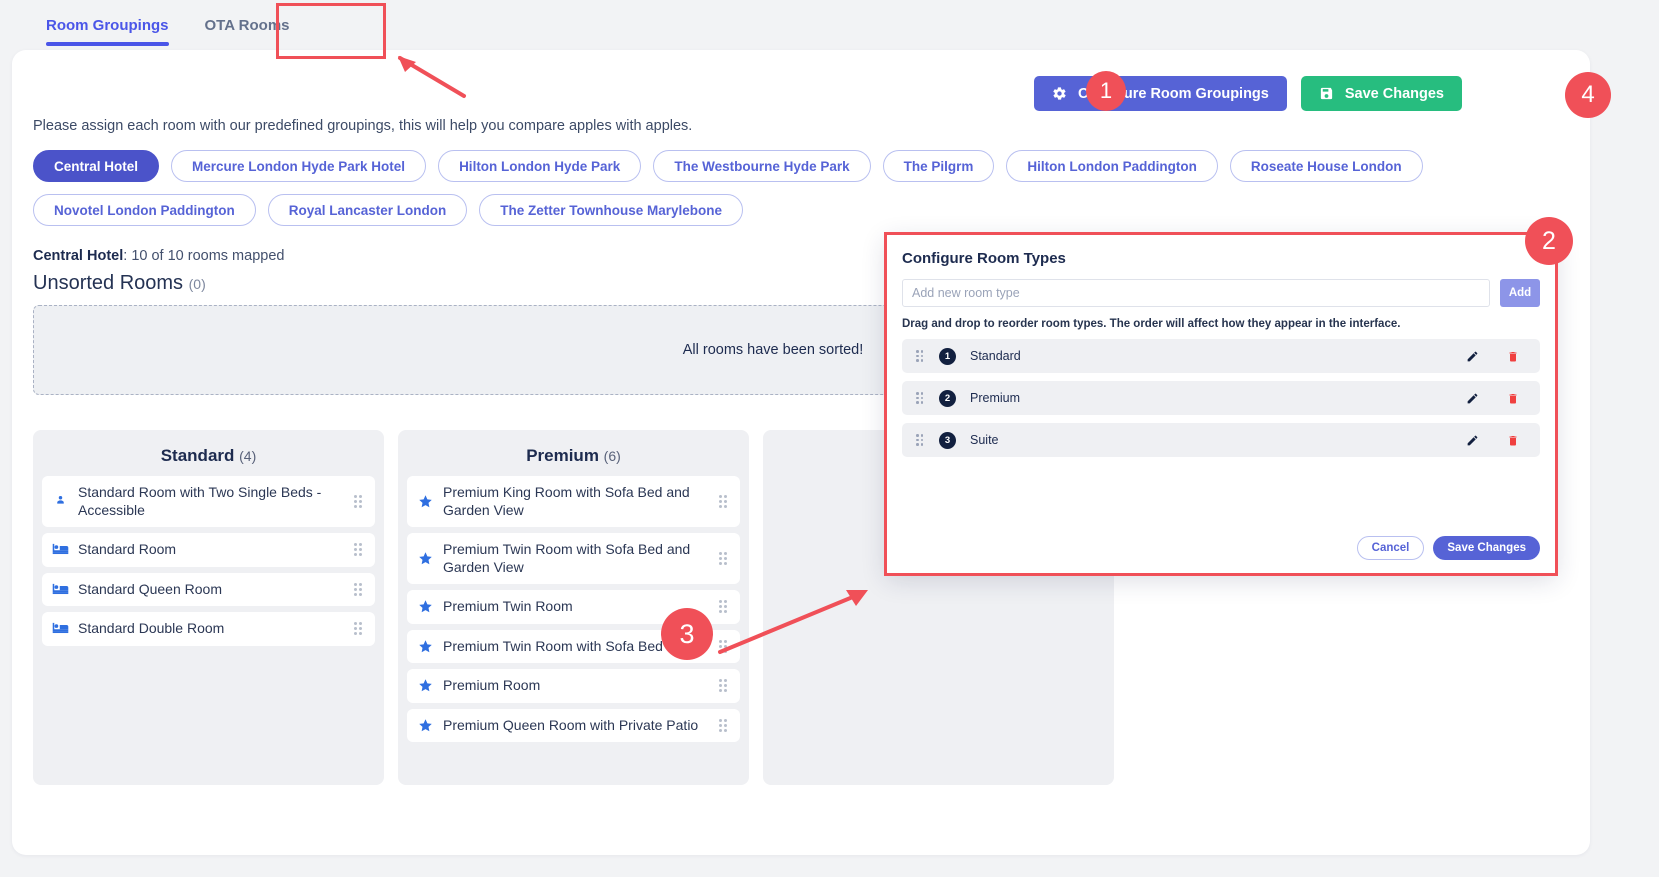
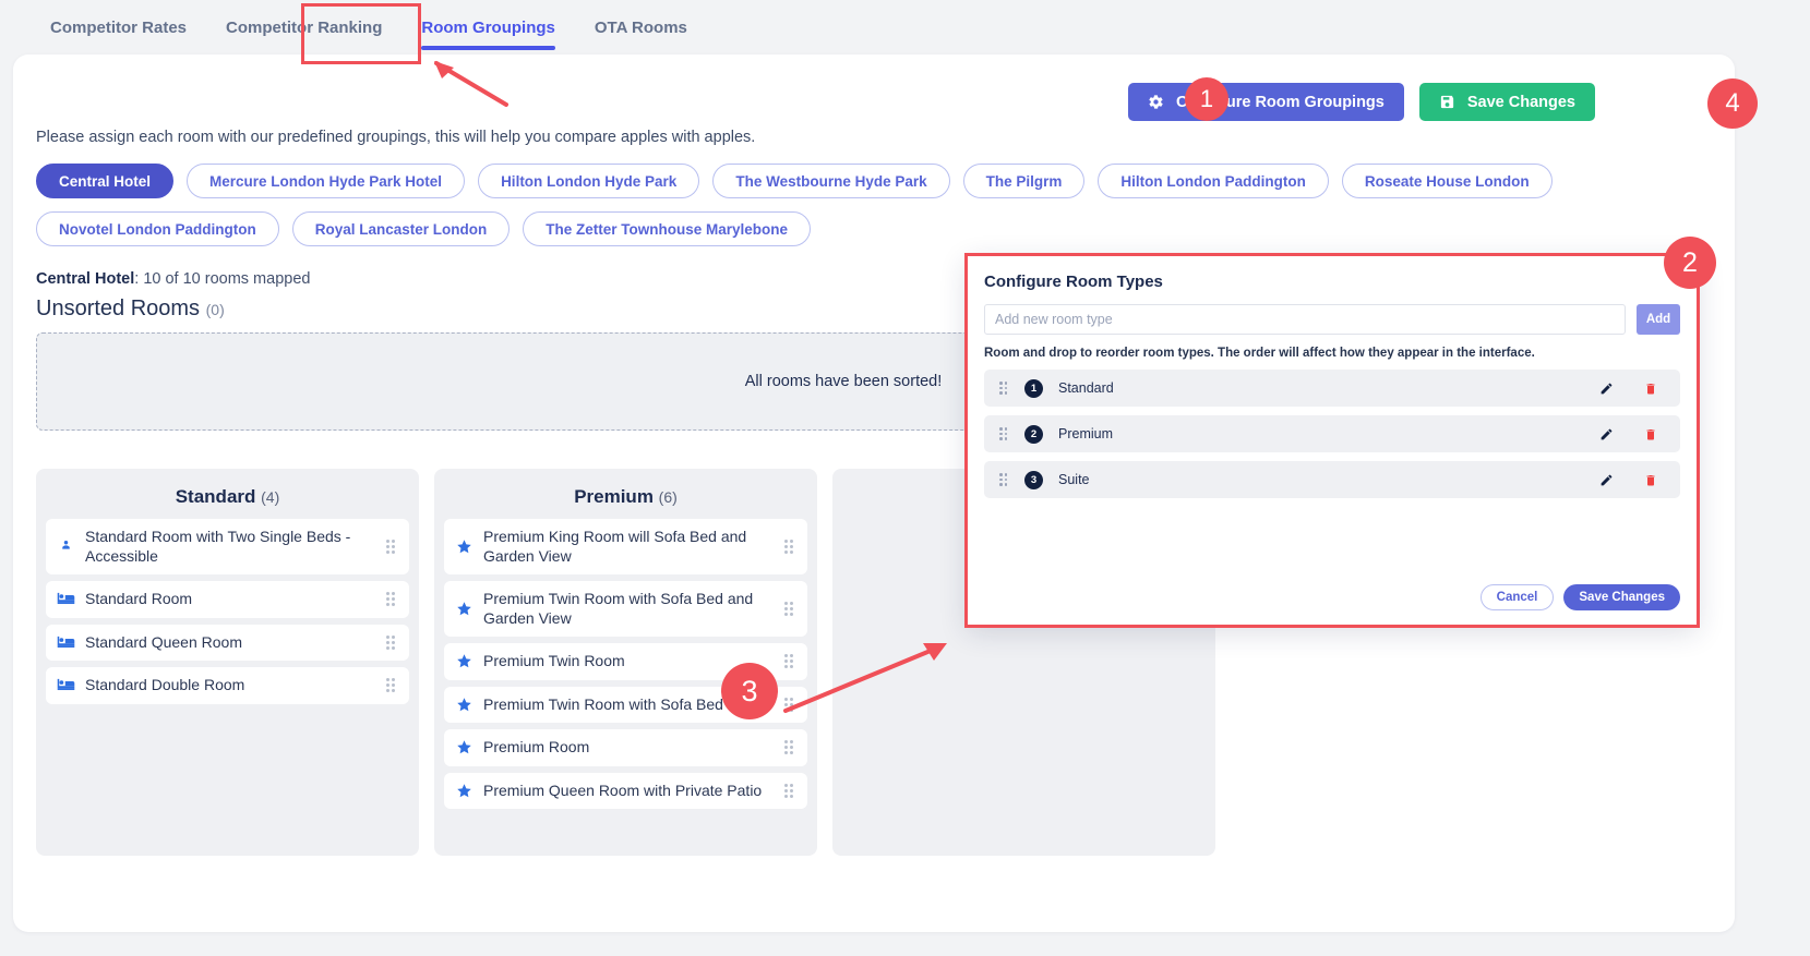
+ Competitor Rates
+ Competitor Ranking
  Room Groupings
  OTA Rooms
  Cure Room Groupings
  Save Changes
  Please assign each room with our predefined groupings, this will help you compare apples with apples.
  Central Hotel
  Mercure London Hyde Park Hotel
  Hilton London Hyde Park
  The Westbourne Hyde Park
  The Pilgrm
  Hilton London Paddington
  Roseate House London
  Novotel London Paddington
  Royal Lancaster London
  The Zetter Townhouse Marylebone
  Central Hotel: 10 of 10 rooms mapped
  Unsorted Rooms (0)
  All rooms have been sorted!
  Standard (4)
  Standard Room with Two Single Beds - Accessible
  Standard Room
  Standard Queen Room
  Standard Double Room
  Premium (6)
- Premium King Room with Sofa Bed and Garden View
+ Premium King Room will Sofa Bed and Garden View
  Premium Twin Room with Sofa Bed and Garden View
  Premium Twin Room
  Premium Twin Room with Sofa Bed
  Premium Room
  Premium Queen Room with Private Patio
  Configure Room Types
  Add new room type
  Add
- Drag and drop to reorder room types. The order will affect how they appear in the interface.
+ Room and drop to reorder room types. The order will affect how they appear in the interface.
  1
  Standard
  2
  Premium
  3
  Suite
  Cancel
  Save Changes
  1
  2
  3
  4
